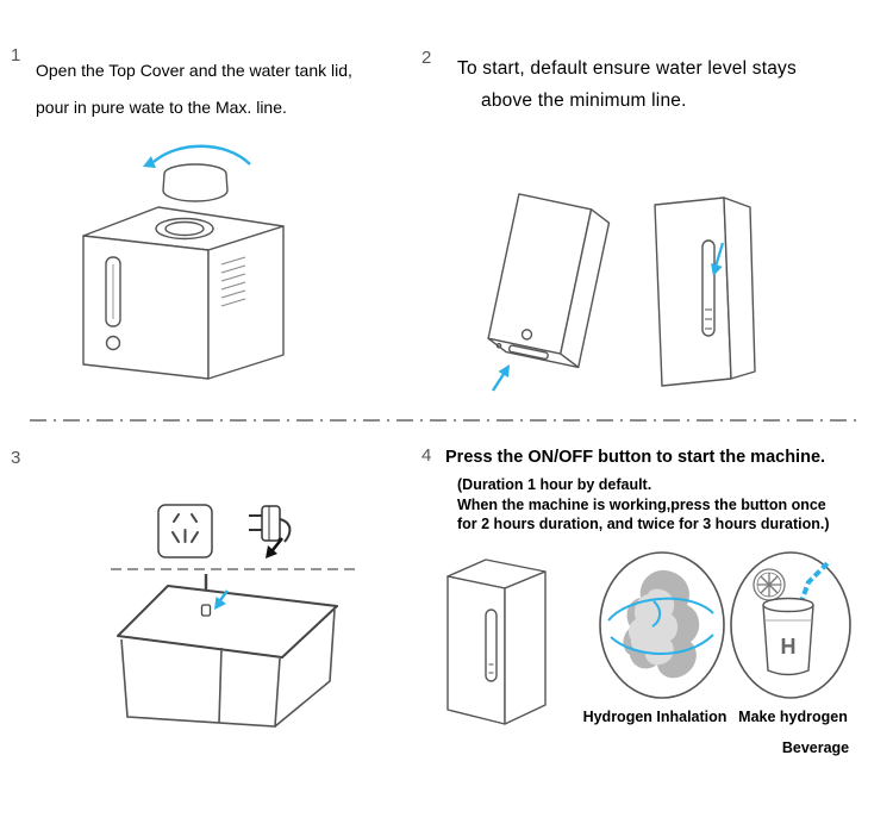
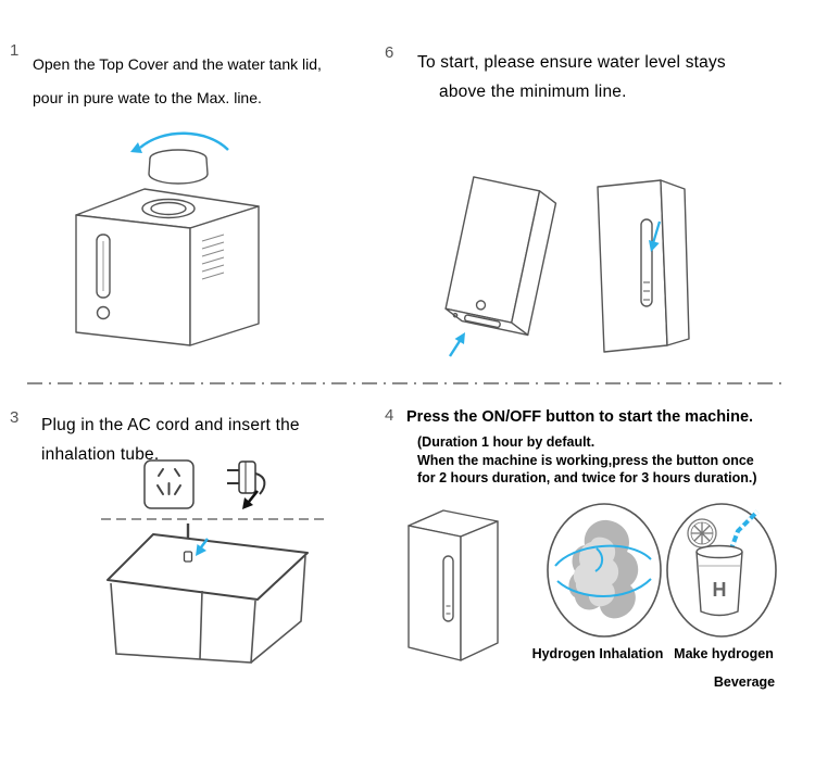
  1
  Open the Top Cover and the water tank lid,
  pour in pure wate to the Max. line.
- 2
+ 6
- To start, default ensure water level stays
+ To start, please ensure water level stays
  above the minimum line.
  3
+ Plug in the AC cord and insert the
+ inhalation tube.
  4
  Press the ON/OFF button to start the machine.
  (Duration 1 hour by default.
  When the machine is working,press the button once
  for 2 hours duration, and twice for 3 hours duration.)
  H
  Hydrogen Inhalation
  Make hydrogen
  Beverage
